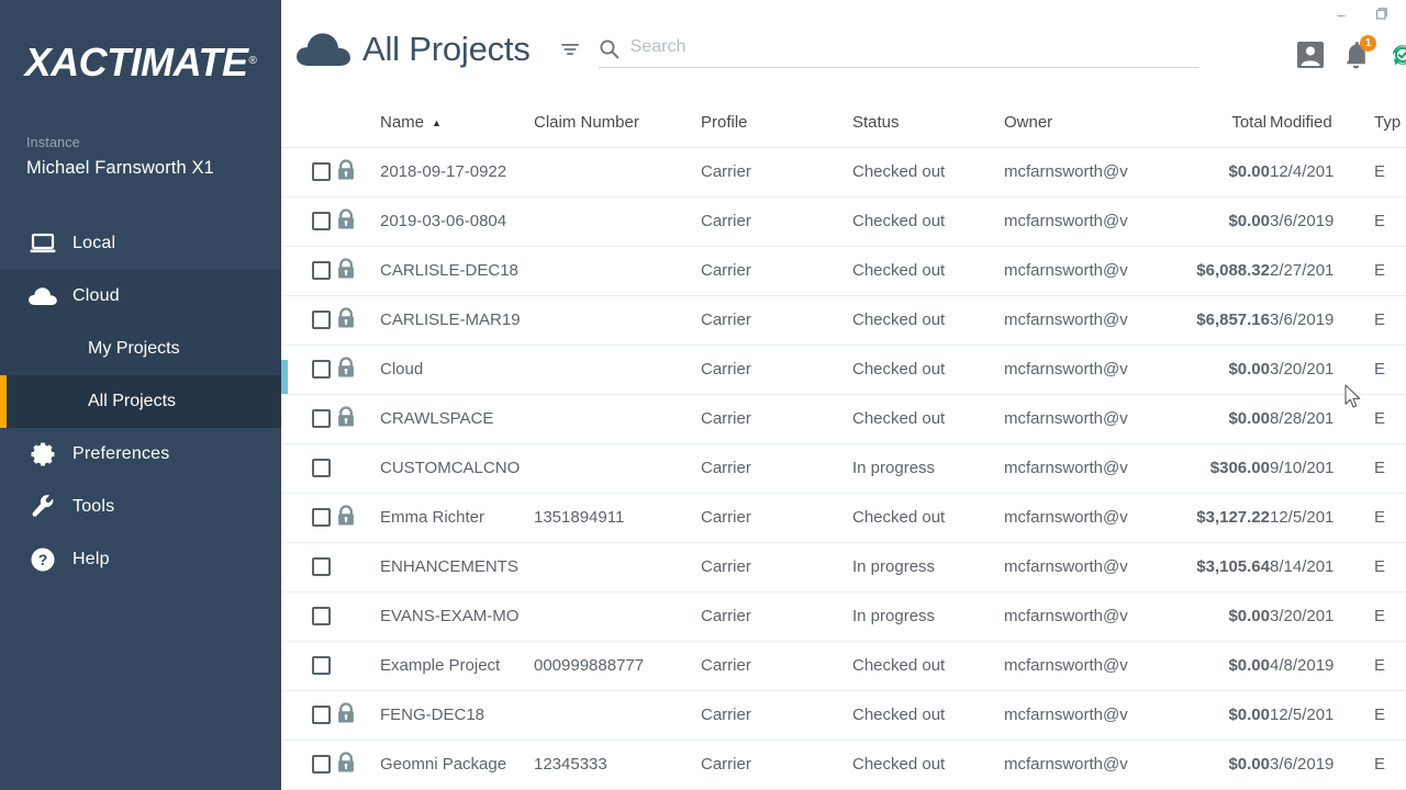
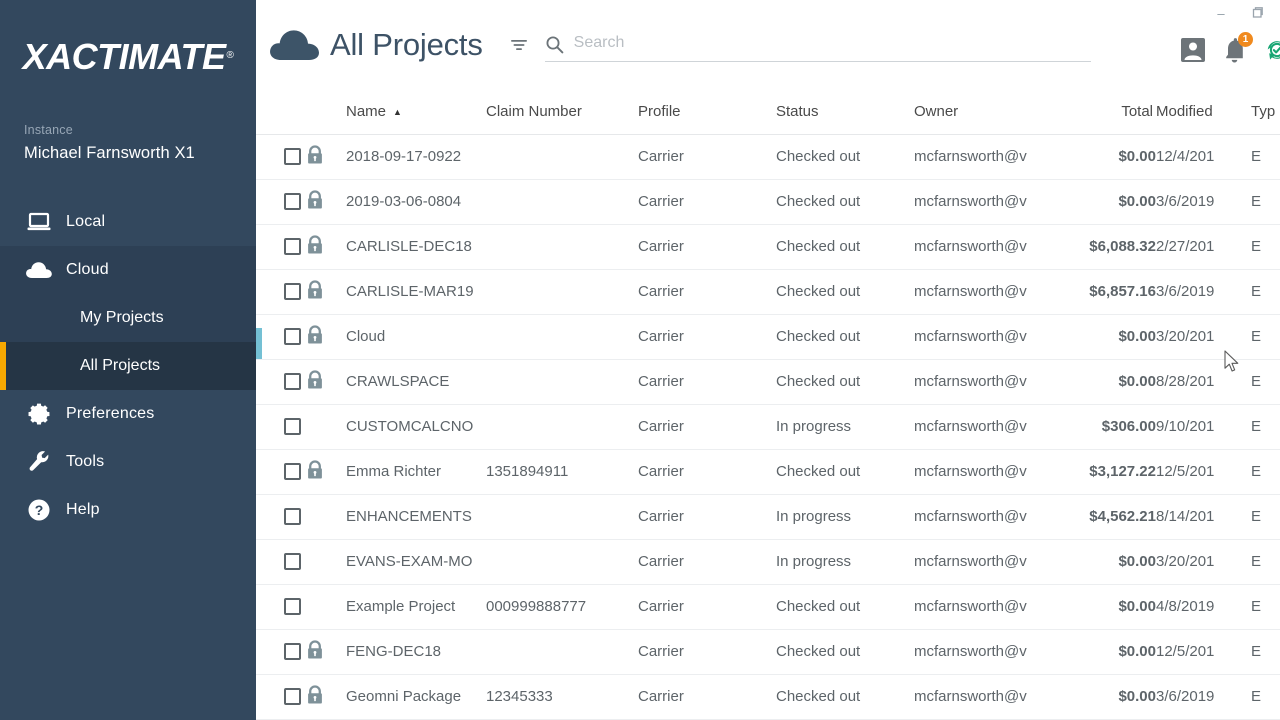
  XACTIMATE®
  Instance
  Michael Farnsworth X1
  Local
  Cloud
  My Projects
  All Projects
  Preferences
  Tools
  ?
  Help
  –
  All Projects
  Search
  1
  		Name ▲	Claim Number	Profile	Status	Owner	Total	Modified	Typ
  		2018-09-17-0922		Carrier	Checked out	mcfarnsworth@v	$0.00	12/4/201	E
  		2019-03-06-0804		Carrier	Checked out	mcfarnsworth@v	$0.00	3/6/2019	E
  		CARLISLE-DEC18		Carrier	Checked out	mcfarnsworth@v	$6,088.32	2/27/201	E
  		CARLISLE-MAR19		Carrier	Checked out	mcfarnsworth@v	$6,857.16	3/6/2019	E
  		Cloud		Carrier	Checked out	mcfarnsworth@v	$0.00	3/20/201	E
  		CRAWLSPACE		Carrier	Checked out	mcfarnsworth@v	$0.00	8/28/201	E
  		CUSTOMCALCNO		Carrier	In progress	mcfarnsworth@v	$306.00	9/10/201	E
  		Emma Richter	1351894911	Carrier	Checked out	mcfarnsworth@v	$3,127.22	12/5/201	E
- 		ENHANCEMENTS		Carrier	In progress	mcfarnsworth@v	$3,105.64	8/14/201	E
+ 		ENHANCEMENTS		Carrier	In progress	mcfarnsworth@v	$4,562.21	8/14/201	E
  		EVANS-EXAM-MO		Carrier	In progress	mcfarnsworth@v	$0.00	3/20/201	E
  		Example Project	000999888777	Carrier	Checked out	mcfarnsworth@v	$0.00	4/8/2019	E
  		FENG-DEC18		Carrier	Checked out	mcfarnsworth@v	$0.00	12/5/201	E
  		Geomni Package	12345333	Carrier	Checked out	mcfarnsworth@v	$0.00	3/6/2019	E
